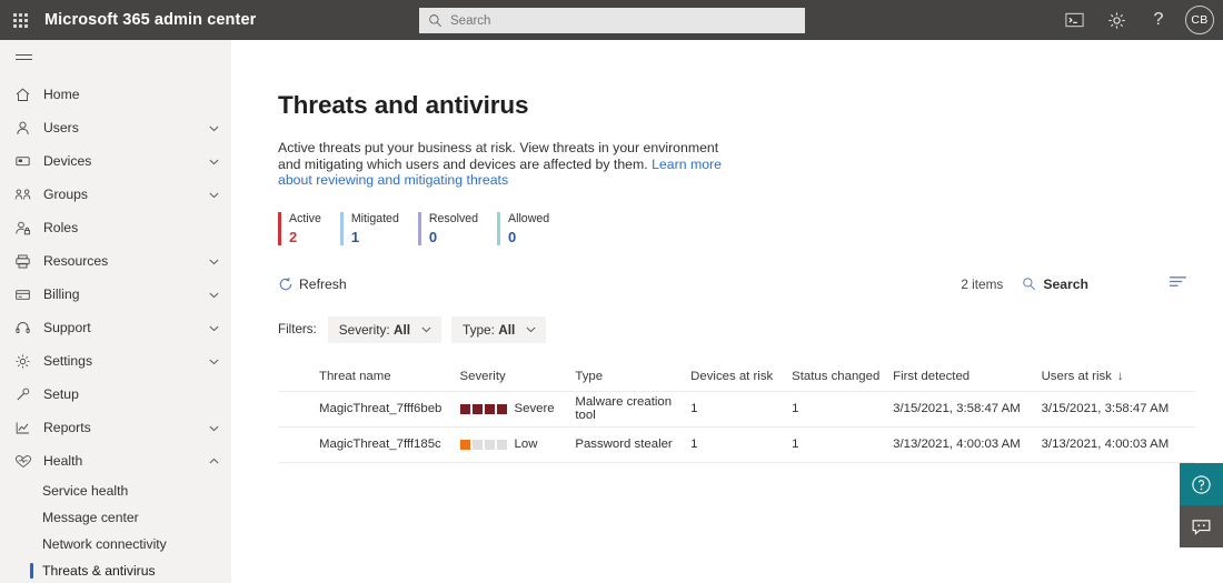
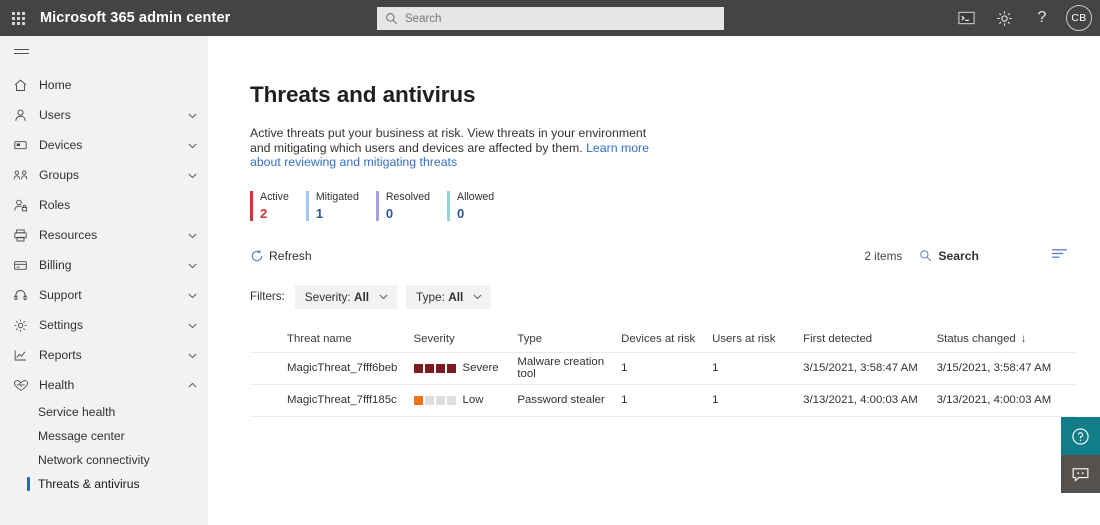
  Microsoft 365 admin center
  Search
  ?
  CB
  Home
  Users
  Devices
  Groups
  Roles
  Resources
  Billing
  Support
  Settings
- Setup
  Reports
  Health
  Service health
  Message center
  Network connectivity
  Threats & antivirus
  Threats and antivirus
  Active threats put your business at risk. View threats in your environment and mitigating which users and devices are affected by them. Learn more about reviewing and mitigating threats
  Active
  2
  Mitigated
  1
  Resolved
  0
  Allowed
  0
  Refresh
  2 items
  Search
  Filters:
  Severity: All
  Type: All
  Threat name
  Severity
  Type
  Devices at risk
- Status changed
+ Users at risk
  First detected
- Users at risk
+ Status changed
  ↓
  MagicThreat_7fff6beb
  Severe
  Malware creation tool
  1
  1
  3/15/2021, 3:58:47 AM
  3/15/2021, 3:58:47 AM
  MagicThreat_7fff185c
  Low
  Password stealer
  1
  1
  3/13/2021, 4:00:03 AM
  3/13/2021, 4:00:03 AM
